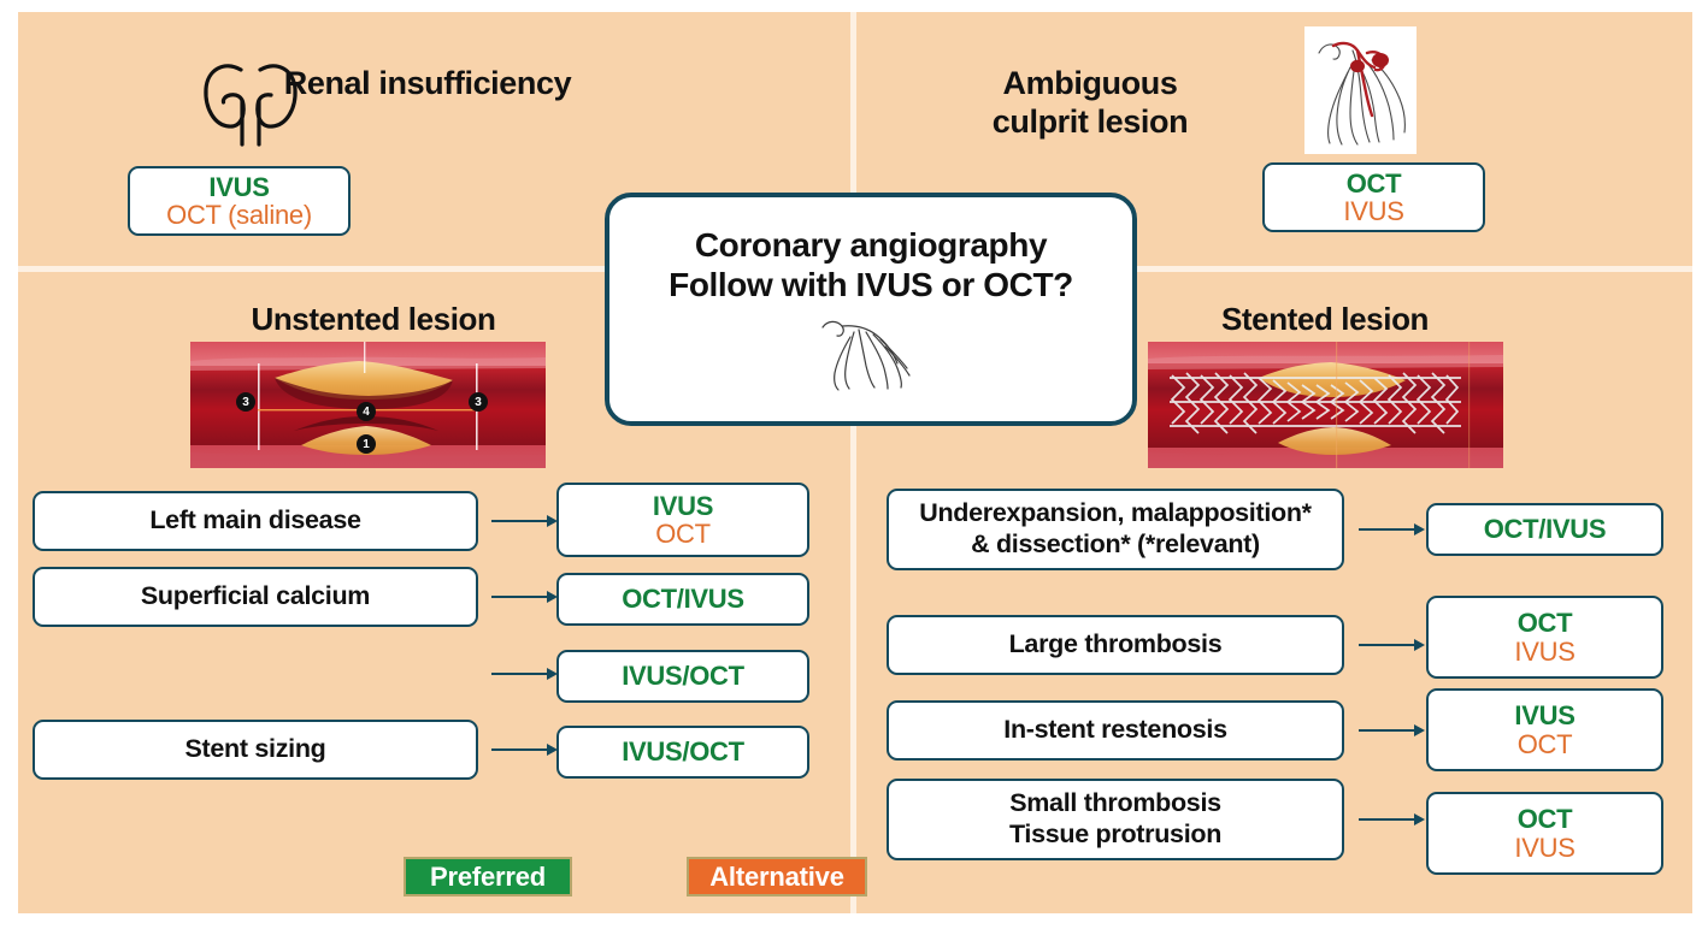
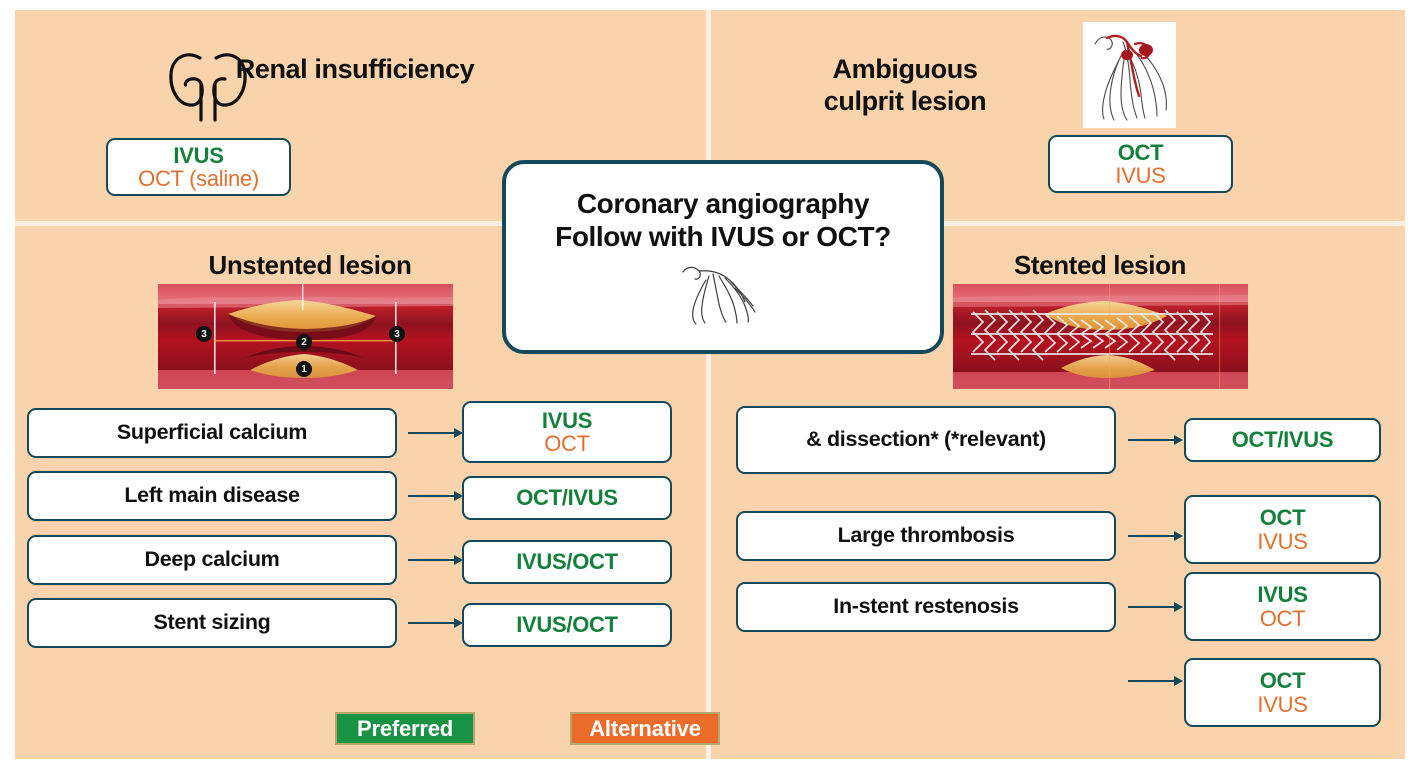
  enal insufficiency
  IVUS
  OCT (saline)
  Ambiguous
  culprit lesion
  OCT
  IVUS
  Coronary angiography
  Follow with IVUS or OCT?
  Unstented lesion
  3
  3
- 4
+ 2
  1
- Left main disease
+ Superficial calcium
  IVUS
  OCT
- Superficial calcium
+ Left main disease
  OCT/IVUS
+ Deep calcium
  IVUS/OCT
  Stent sizing
  IVUS/OCT
  Preferred
  Alternative
  Stented lesion
- Underexpansion, malapposition*
  & dissection* (*relevant)
  OCT/IVUS
  Large thrombosis
  OCT
  IVUS
  In-stent restenosis
  IVUS
  OCT
- Small thrombosis
- Tissue protrusion
  OCT
  IVUS
